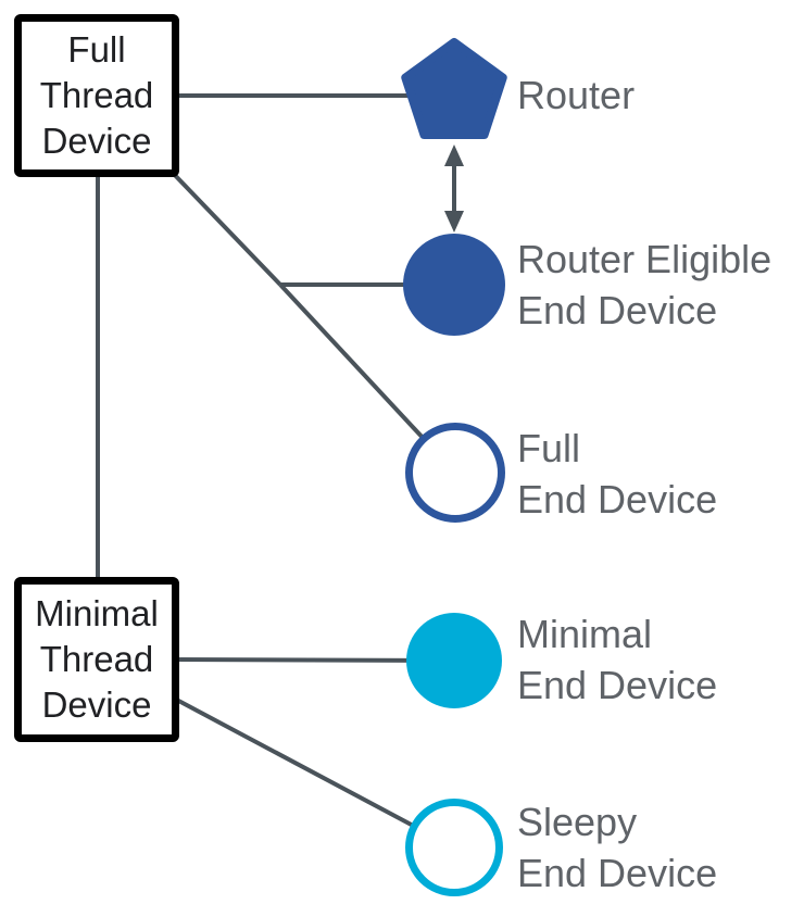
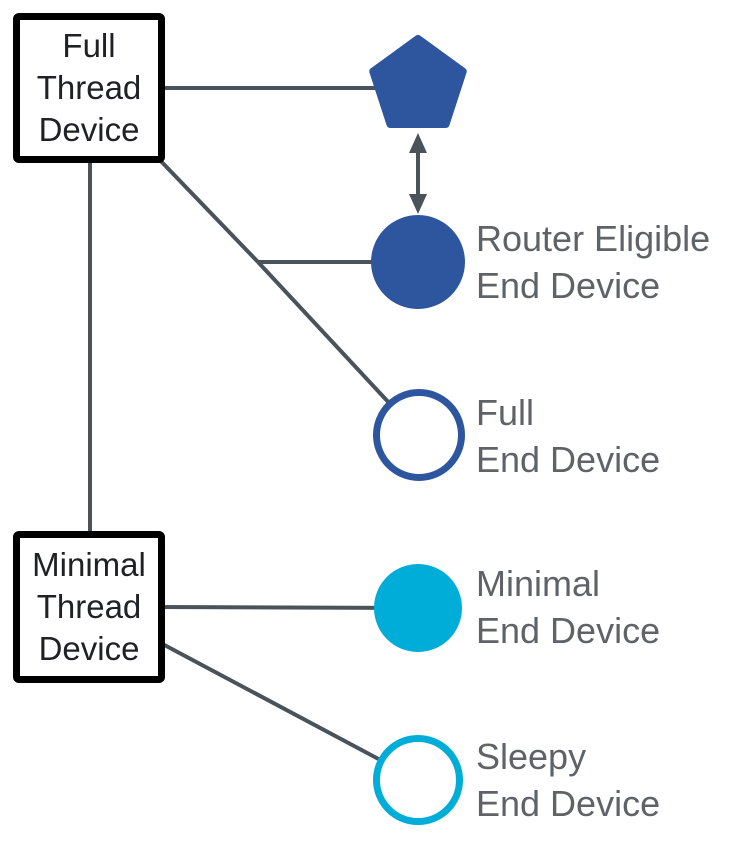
  Full
  Thread
  Device
  Minimal
  Thread
  Device
- Router
  Router Eligible
  End Device
  Full
  End Device
  Minimal
  End Device
  Sleepy
  End Device
